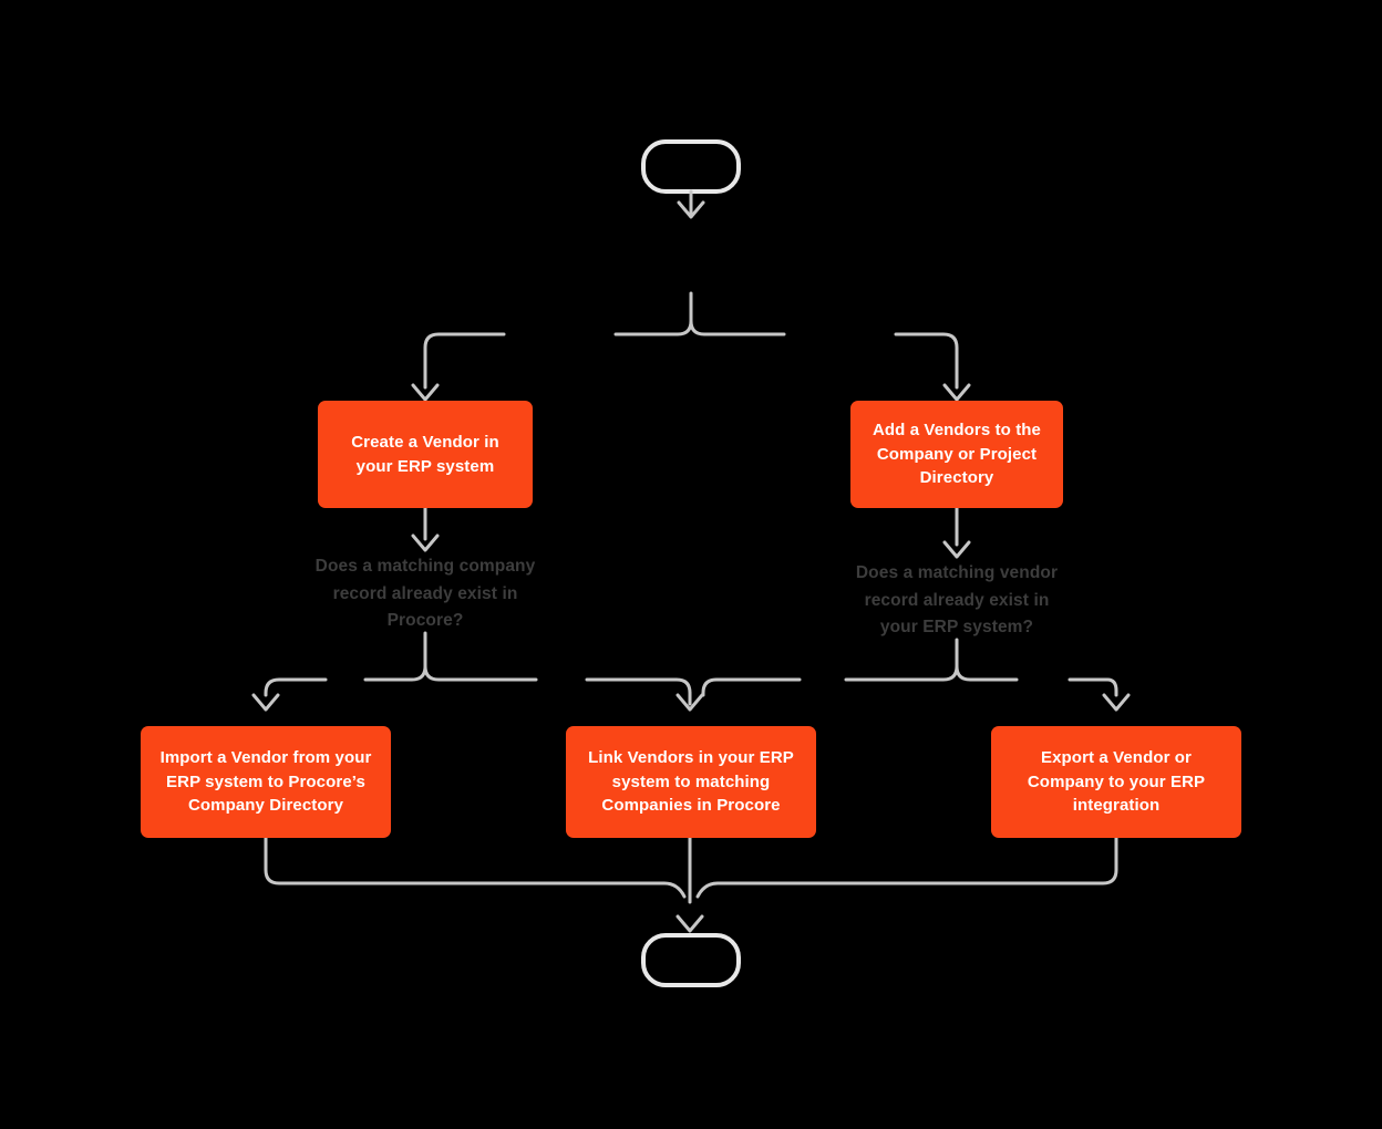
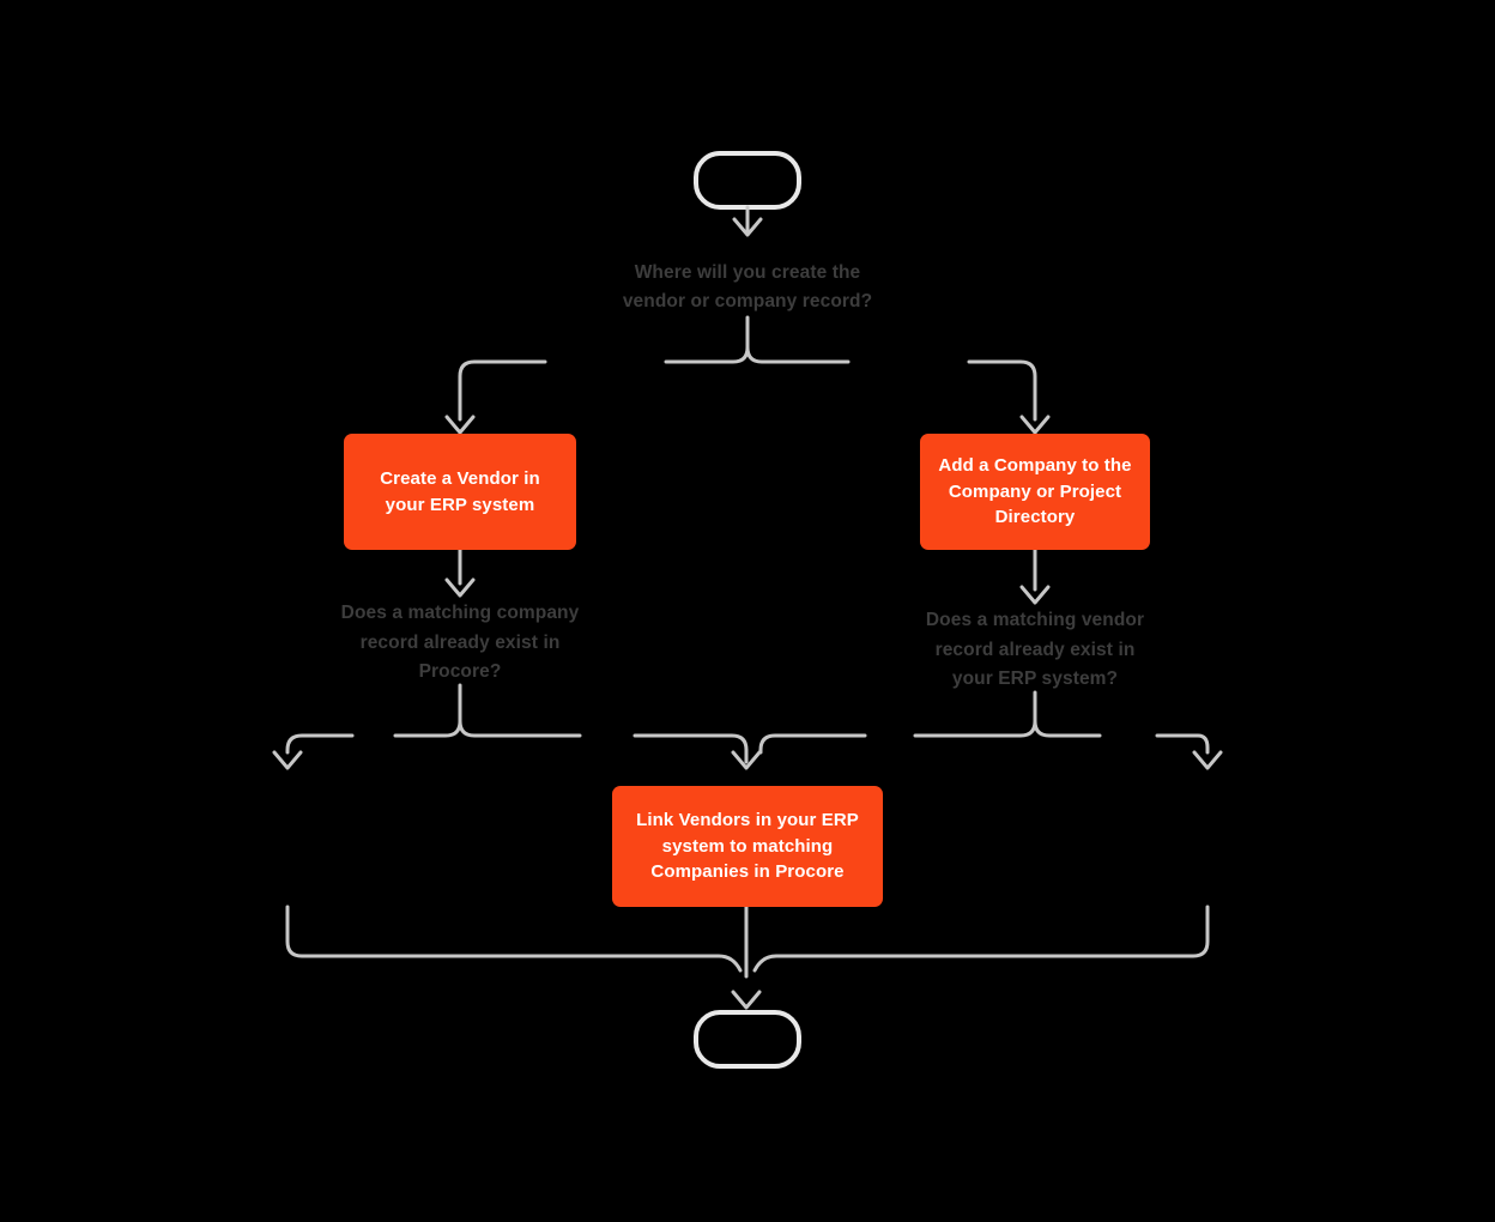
+ Where will you create the
+ vendor or company record?
  Create a Vendor in
  your ERP system
- Add a Vendors to the
+ Add a Company to the
  Company or Project
  Directory
  Does a matching company
  record already exist in
  Procore?
  Does a matching vendor
  record already exist in
  your ERP system?
- Import a Vendor from your
- ERP system to Procore’s
- Company Directory
  Link Vendors in your ERP
  system to matching
  Companies in Procore
- Export a Vendor or
- Company to your ERP
- integration
